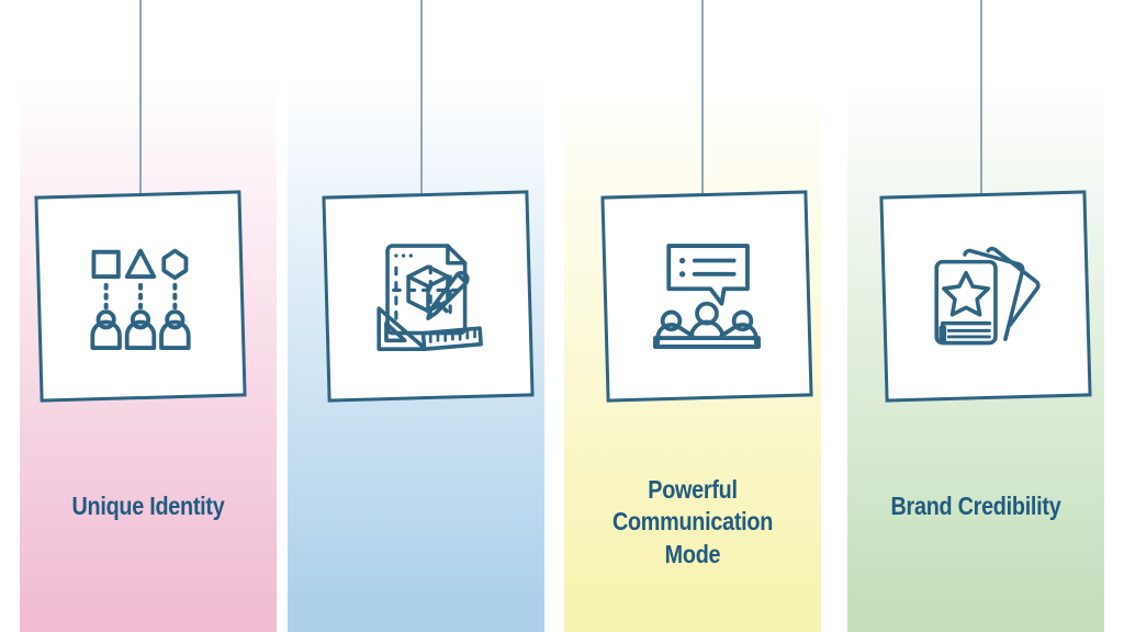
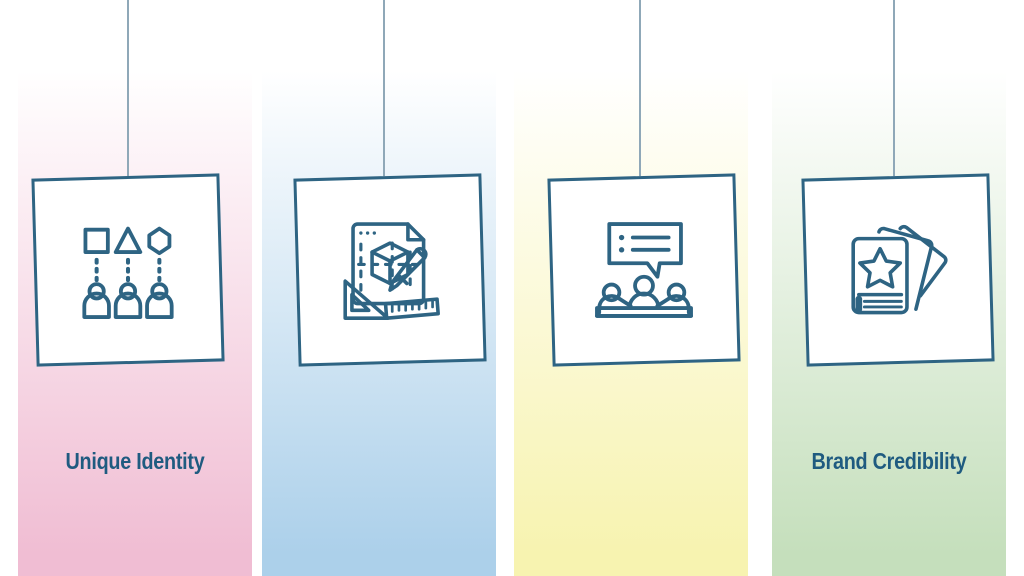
  Unique Identity
- Powerful
- Communication Mode
  Brand Credibility
